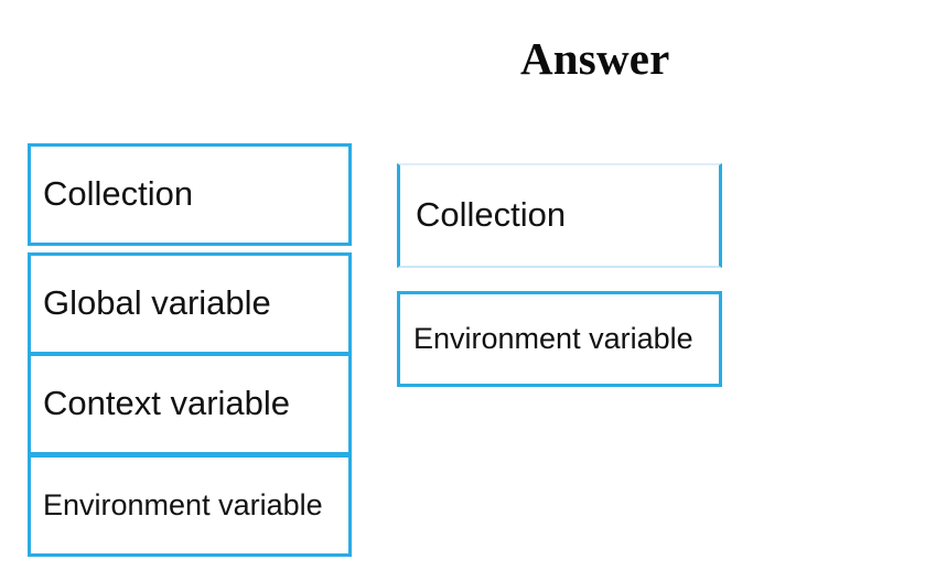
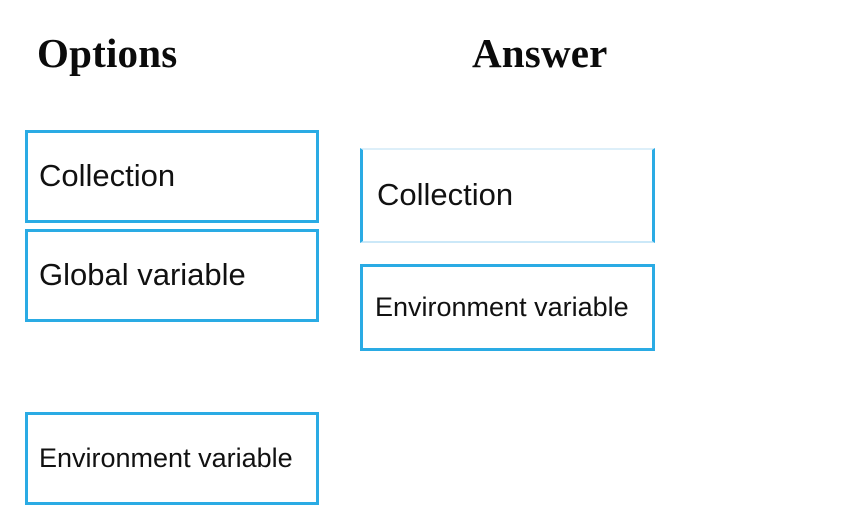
+ Options
  Collection
  Global variable
- Context variable
  Environment variable
  Answer
  Collection
  Environment variable
